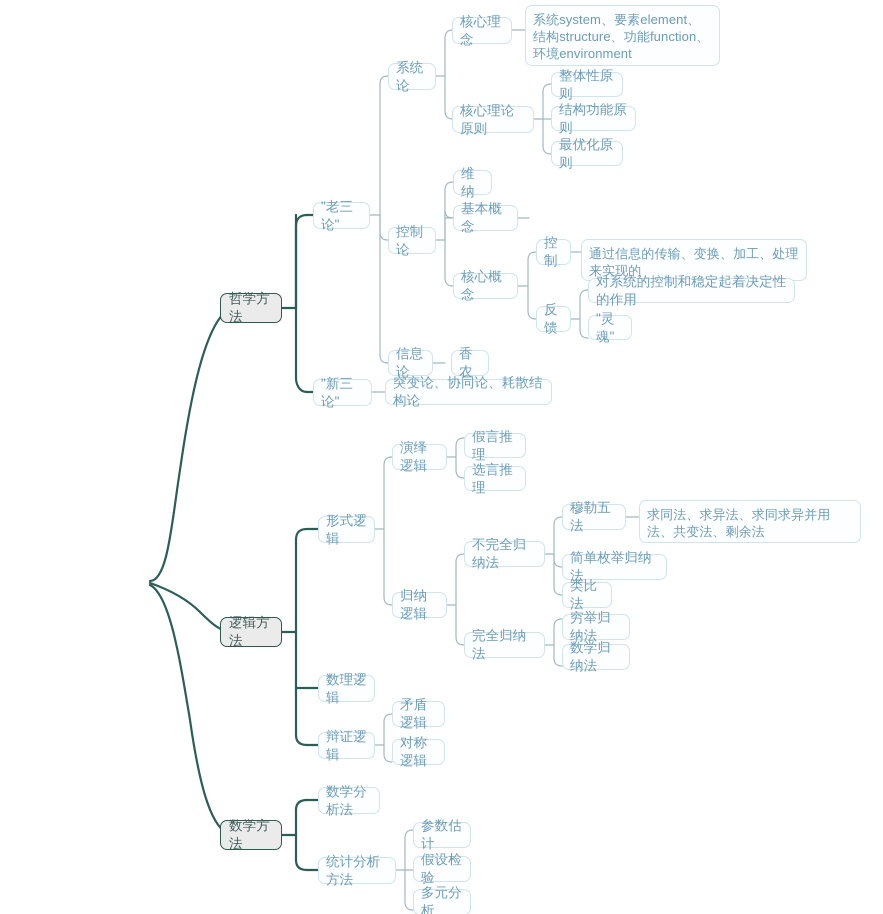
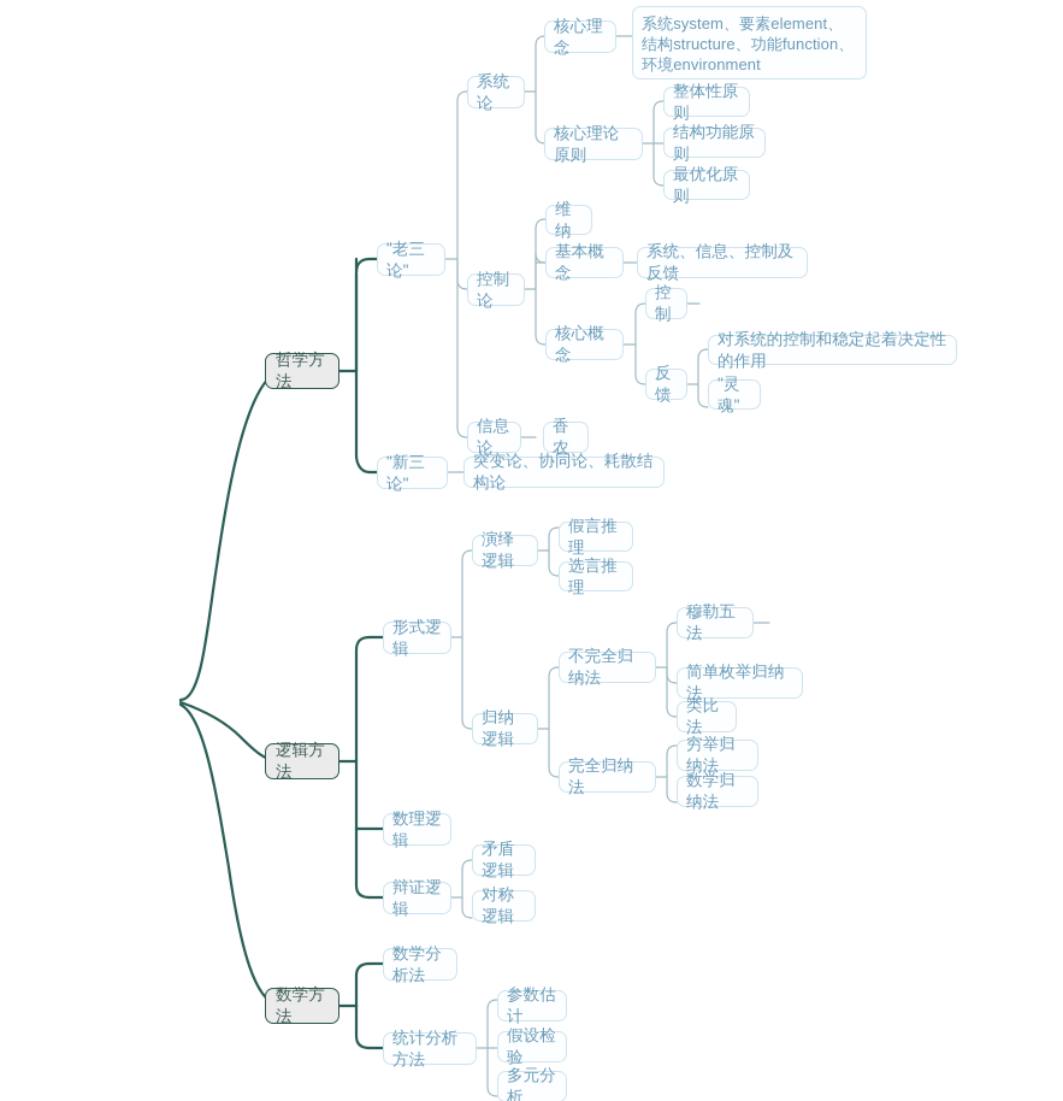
  哲学方法
  逻辑方法
  数学方法
  "老三论"
  "新三论"
  系统论
  核心理念
  系统system、要素element、结构structure、功能function、环境environment
  核心理论原则
  整体性原则
  结构功能原则
  最优化原则
  控制论
  维纳
  基本概念
+ 系统、信息、控制及反馈
  核心概念
  控制
- 通过信息的传输、变换、加工、处理来实现的
  反馈
  对系统的控制和稳定起着决定性的作用
  "灵魂"
  信息论
  香农
  突变论、协同论、耗散结构论
  形式逻辑
  数理逻辑
  辩证逻辑
  演绎逻辑
  假言推理
  选言推理
  归纳逻辑
  不完全归纳法
  穆勒五法
- 求同法、求异法、求同求异并用法、共变法、剩余法
  简单枚举归纳法
  类比法
  完全归纳法
  穷举归纳法
  数学归纳法
  矛盾逻辑
  对称逻辑
  数学分析法
  统计分析方法
  参数估计
  假设检验
  多元分析
